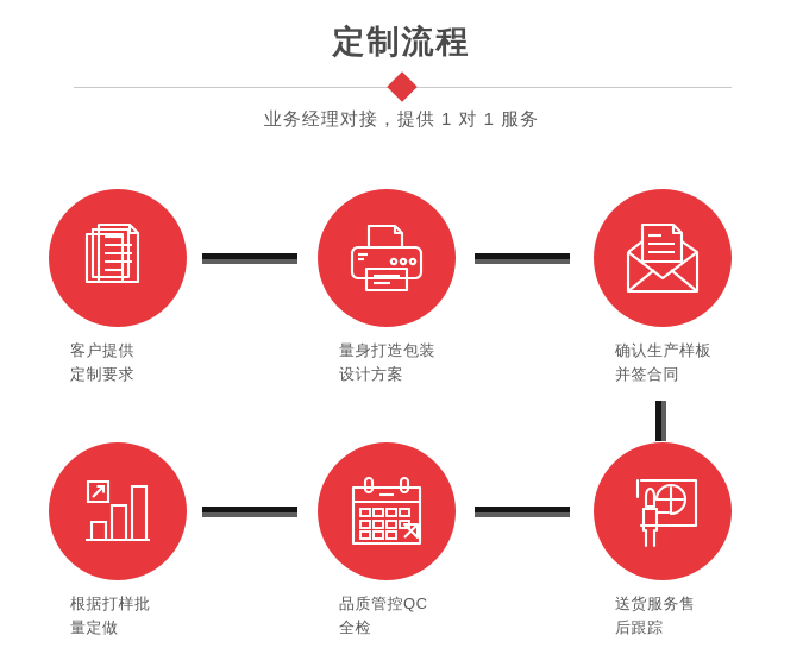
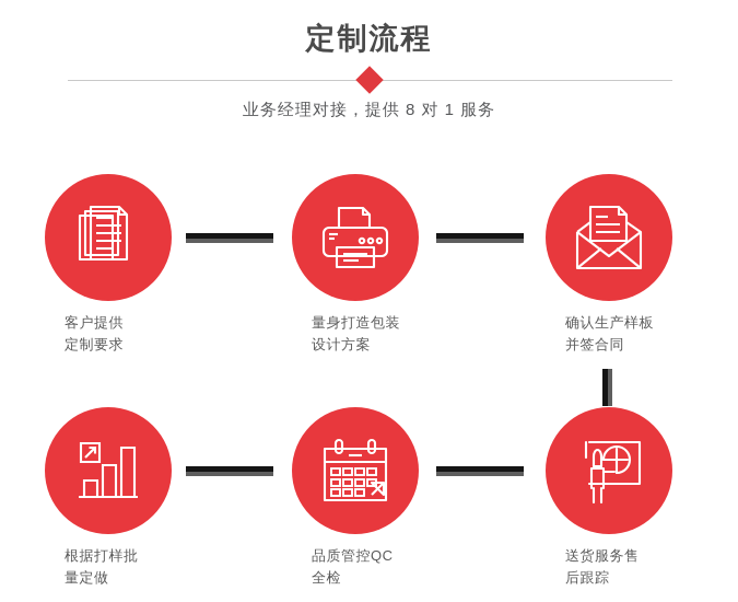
  定制流程
- 业务经理对接，提供 1 对 1 服务
+ 业务经理对接，提供 8 对 1 服务
  客户提供
  定制要求
  量身打造包装
  设计方案
  确认生产样板
  并签合同
  根据打样批
  量定做
  品质管控QC
  全检
  送货服务售
  后跟踪
